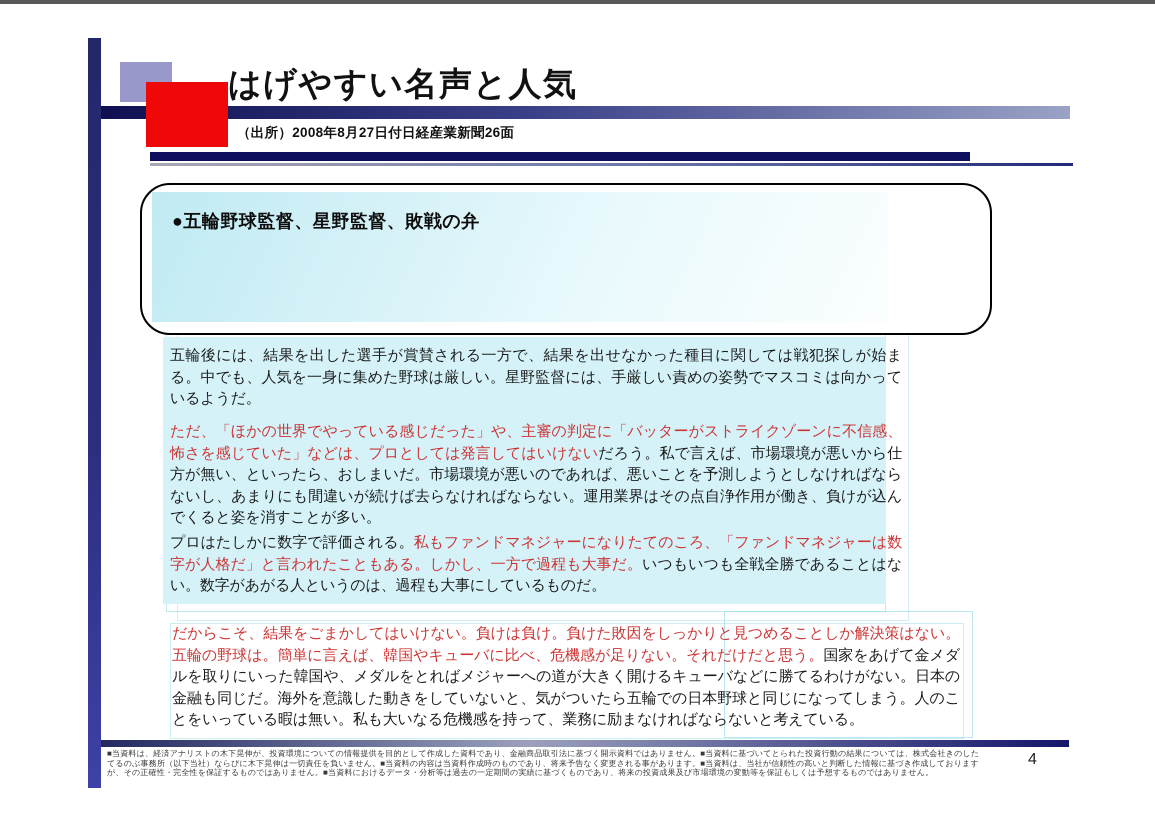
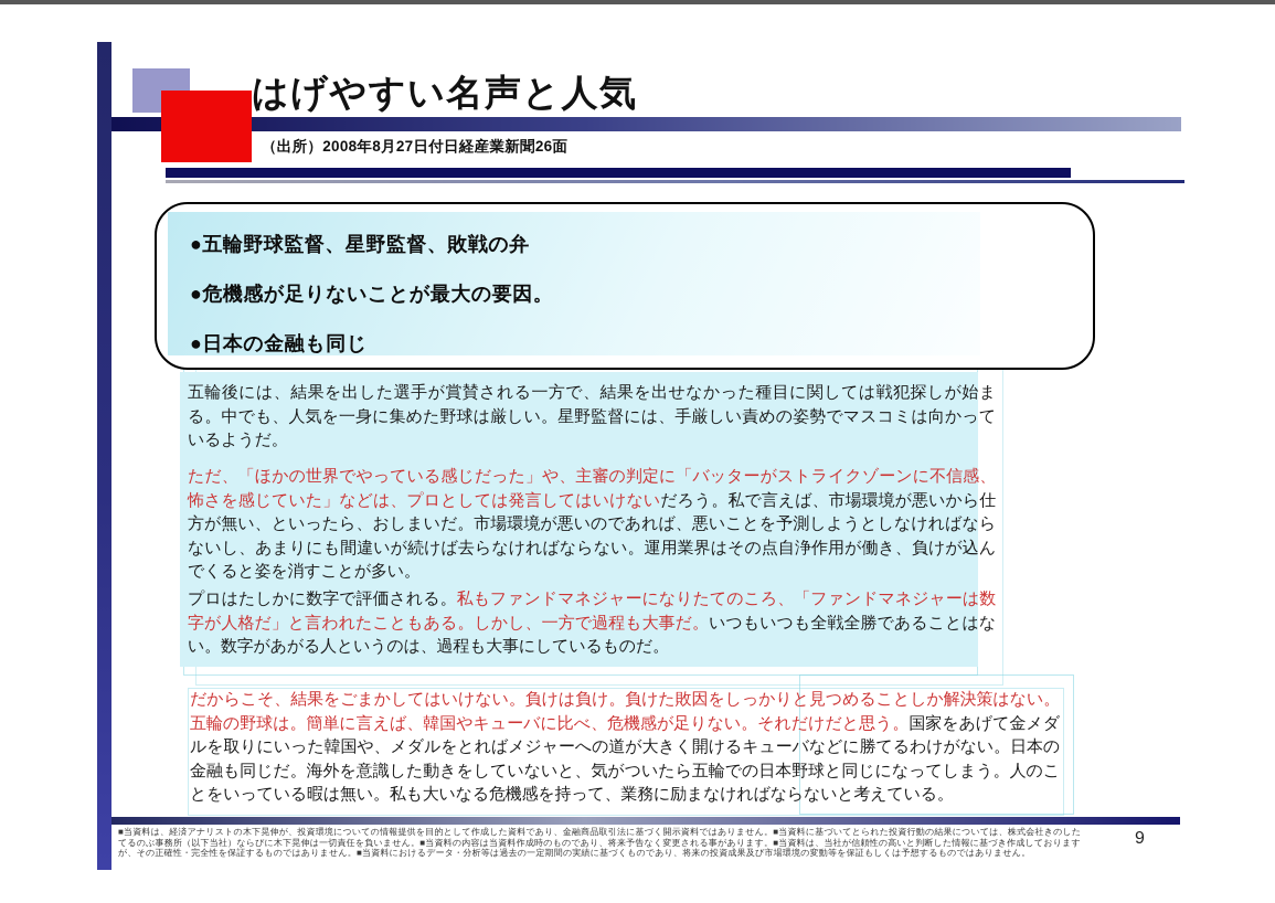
  はげやすい名声と人気
  （出所）2008年8月27日付日経産業新聞26面
  ●五輪野球監督、星野監督、敗戦の弁
+ ●危機感が足りないことが最大の要因。
+ ●日本の金融も同じ
  五輪後には、結果を出した選手が賞賛される一方で、結果を出せなかった種目に関しては戦犯探しが始まる。中でも、人気を一身に集めた野球は厳しい。星野監督には、手厳しい責めの姿勢でマスコミは向かっているようだ。
  ただ、「ほかの世界でやっている感じだった」や、主審の判定に「バッターがストライクゾーンに不信感、怖さを感じていた」などは、プロとしては発言してはいけないだろう。私で言えば、市場環境が悪いから仕方が無い、といったら、おしまいだ。市場環境が悪いのであれば、悪いことを予測しようとしなければならないし、あまりにも間違いが続けば去らなければならない。運用業界はその点自浄作用が働き、負けが込んでくると姿を消すことが多い。
  プロはたしかに数字で評価される。私もファンドマネジャーになりたてのころ、「ファンドマネジャーは数字が人格だ」と言われたこともある。しかし、一方で過程も大事だ。いつもいつも全戦全勝であることはない。数字があがる人というのは、過程も大事にしているものだ。
  だからこそ、結果をごまかしてはいけない。負けは負け。負けた敗因をしっかりと見つめることしか解決策はない。五輪の野球は。簡単に言えば、韓国やキューバに比べ、危機感が足りない。それだけだと思う。国家をあげて金メダルを取りにいった韓国や、メダルをとればメジャーへの道が大きく開けるキューバなどに勝てるわけがない。日本の金融も同じだ。海外を意識した動きをしていないと、気がついたら五輪での日本野球と同じになってしまう。人のことをいっている暇は無い。私も大いなる危機感を持って、業務に励まなければならないと考えている。
  ■当資料は、経済アナリストの木下晃伸が、投資環境についての情報提供を目的として作成した資料であり、金融商品取引法に基づく開示資料ではありません。■当資料に基づいてとられた投資行動の結果については、株式会社きのした
  てるのぶ事務所（以下当社）ならびに木下晃伸は一切責任を負いません。■当資料の内容は当資料作成時のものであり、将来予告なく変更される事があります。■当資料は、当社が信頼性の高いと判断した情報に基づき作成しております
  が、その正確性・完全性を保証するものではありません。■当資料におけるデータ・分析等は過去の一定期間の実績に基づくものであり、将来の投資成果及び市場環境の変動等を保証もしくは予想するものではありません。
- 4
+ 9
